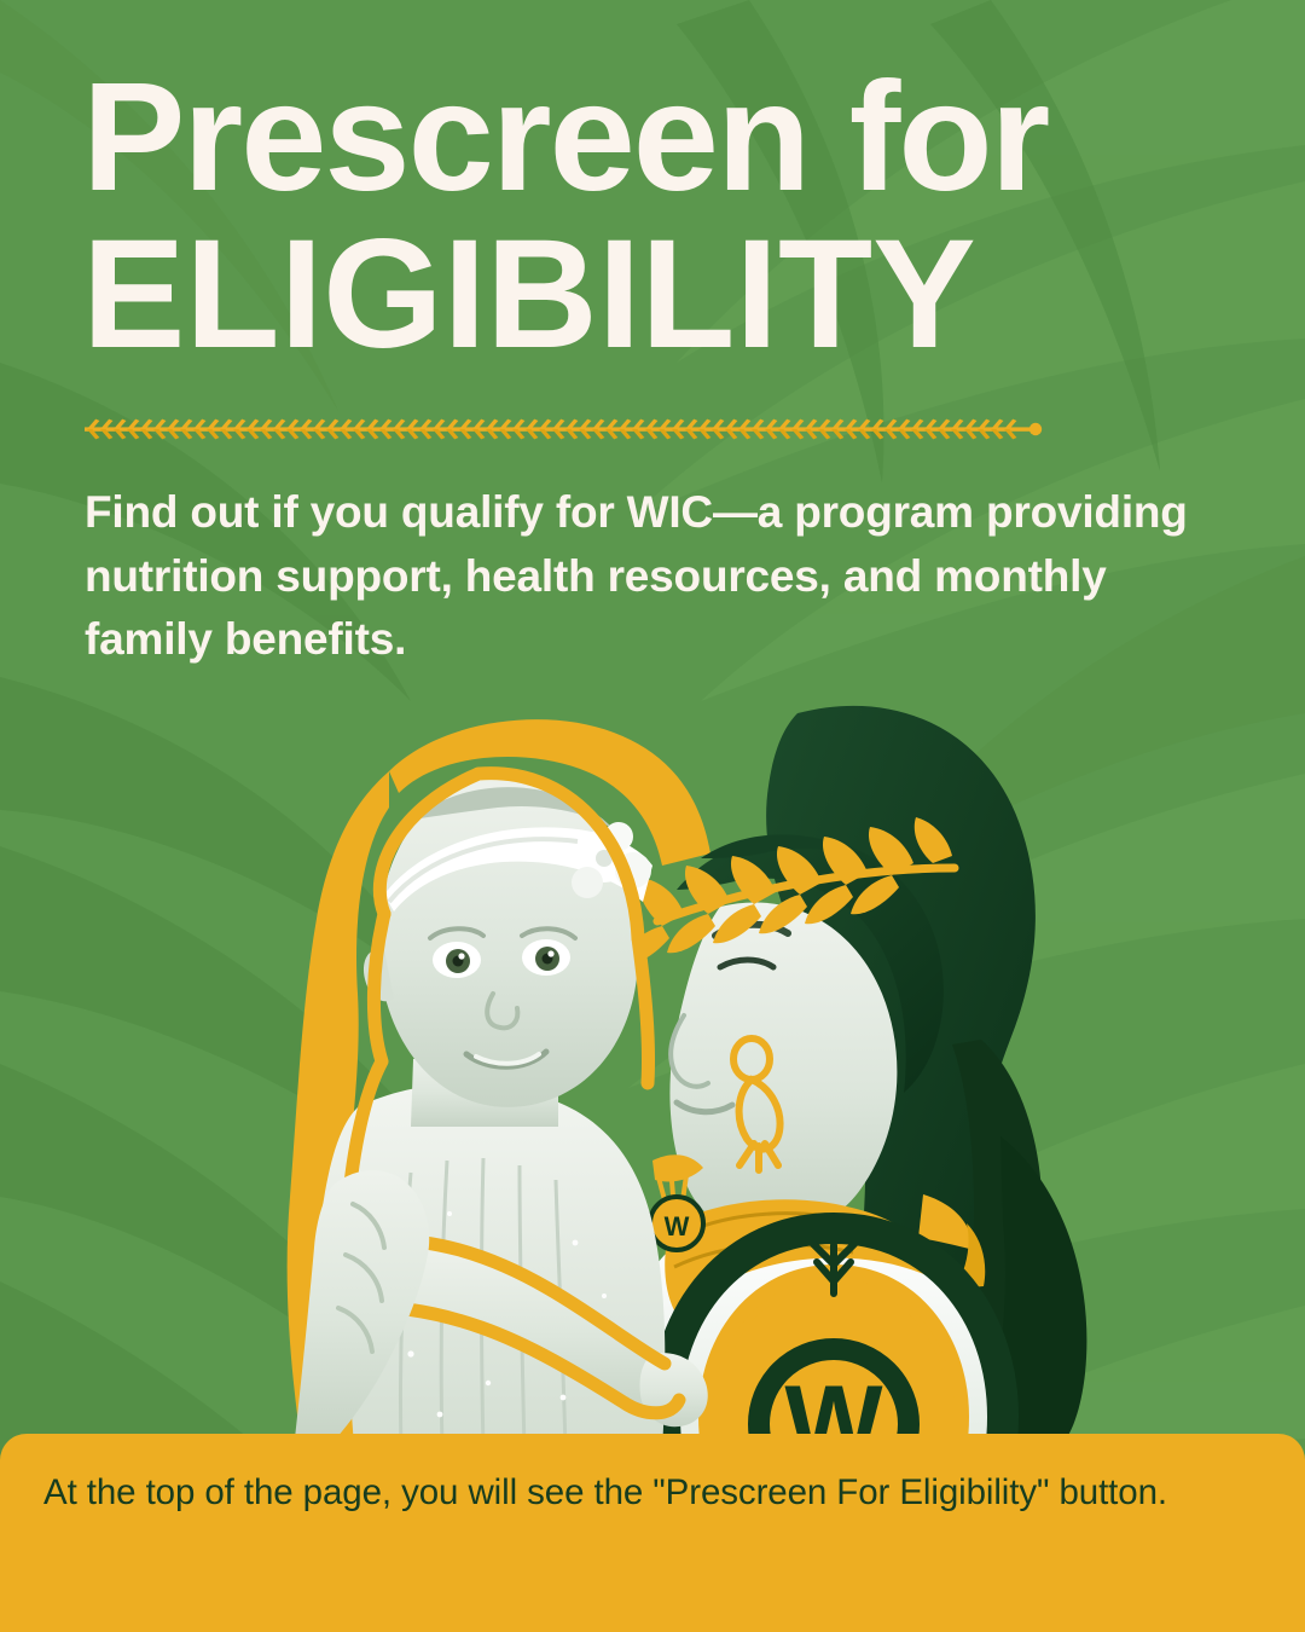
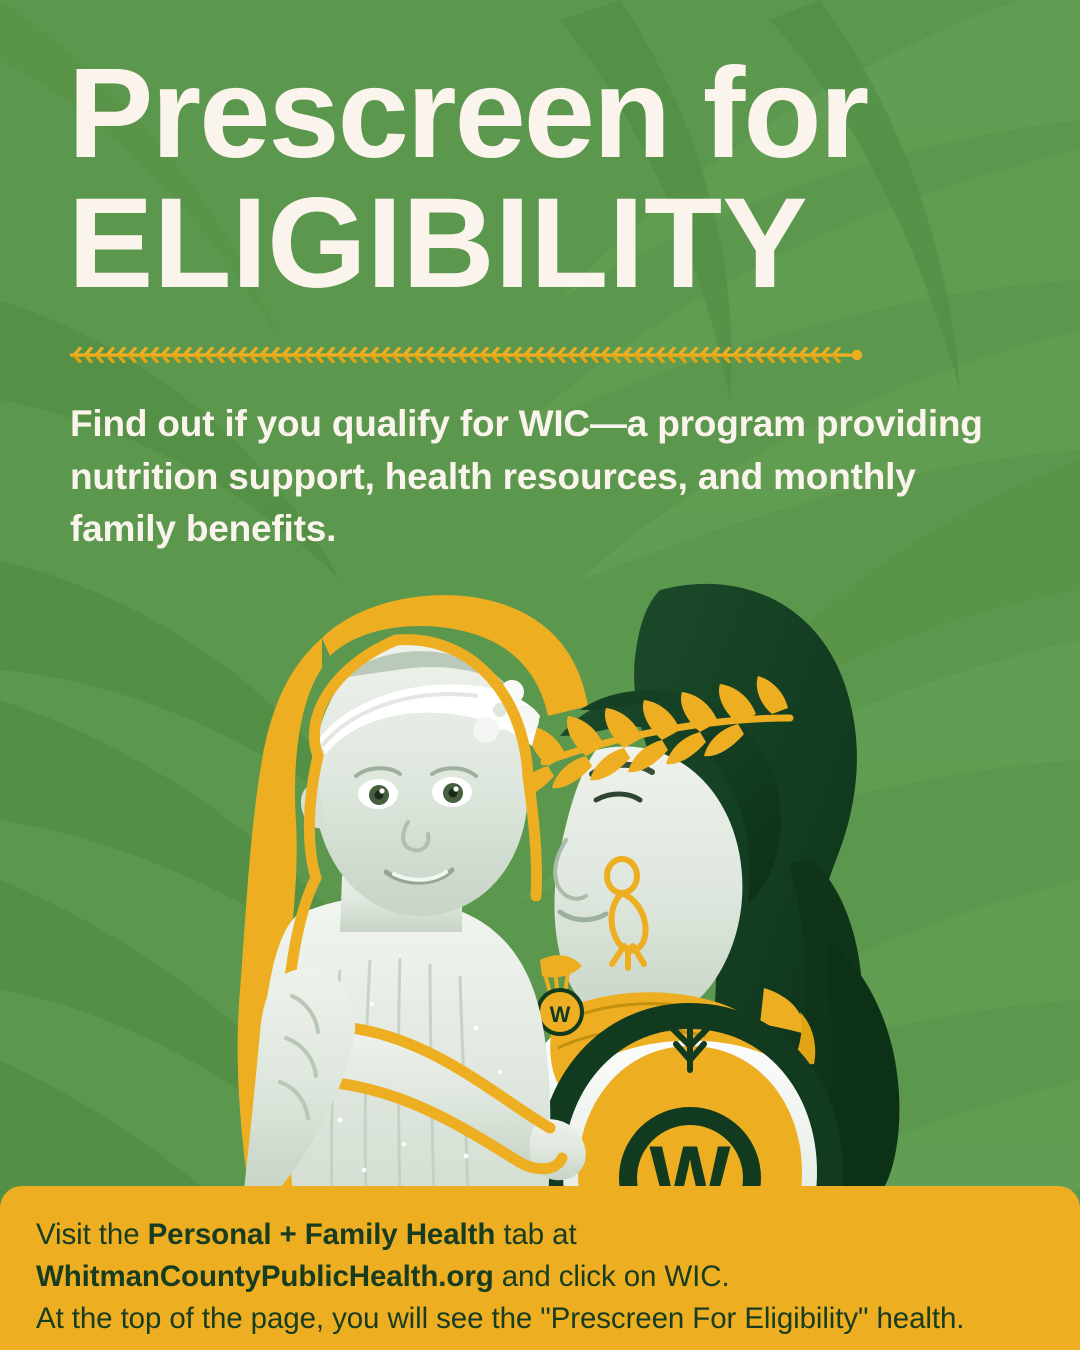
  Prescreen for
  ELIGIBILITY
  Find out if you qualify for WIC—a program providing nutrition support, health resources, and monthly family benefits.
  W
  W
+ Visit the Personal + Family Health tab at
+ WhitmanCountyPublicHealth.org and click on WIC.
- At the top of the page, you will see the "Prescreen For Eligibility" button.
+ At the top of the page, you will see the "Prescreen For Eligibility" health.
